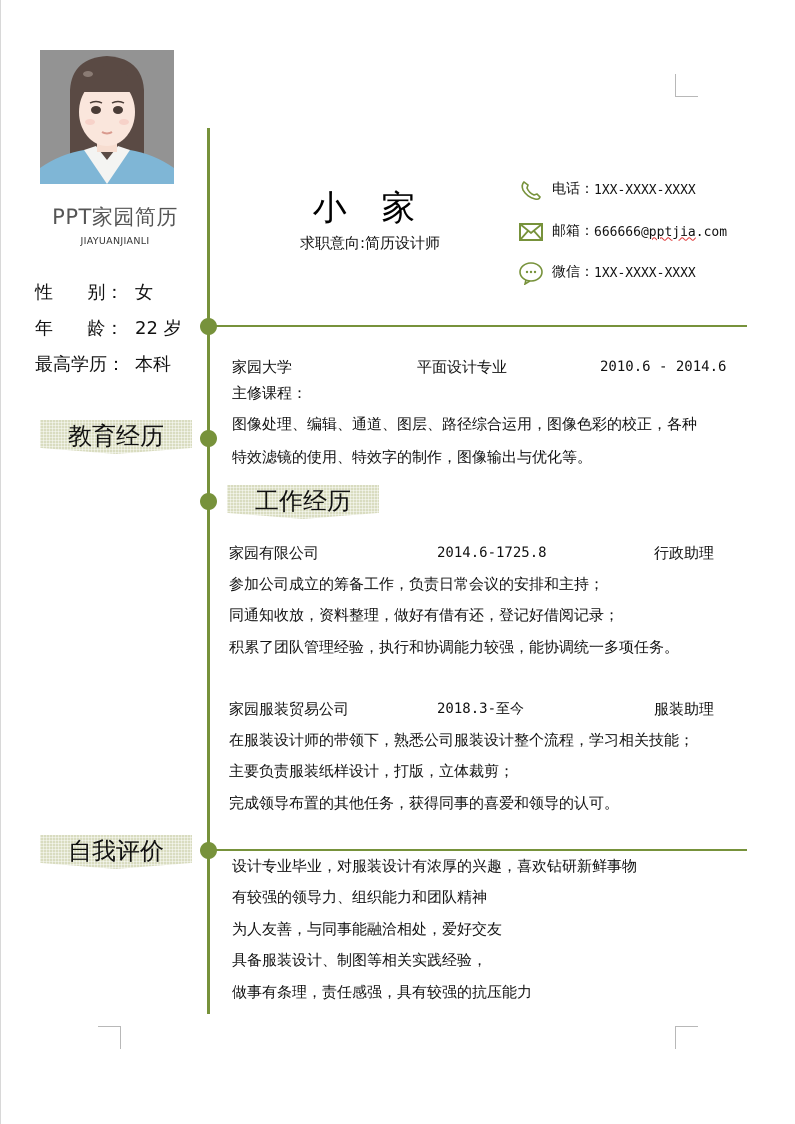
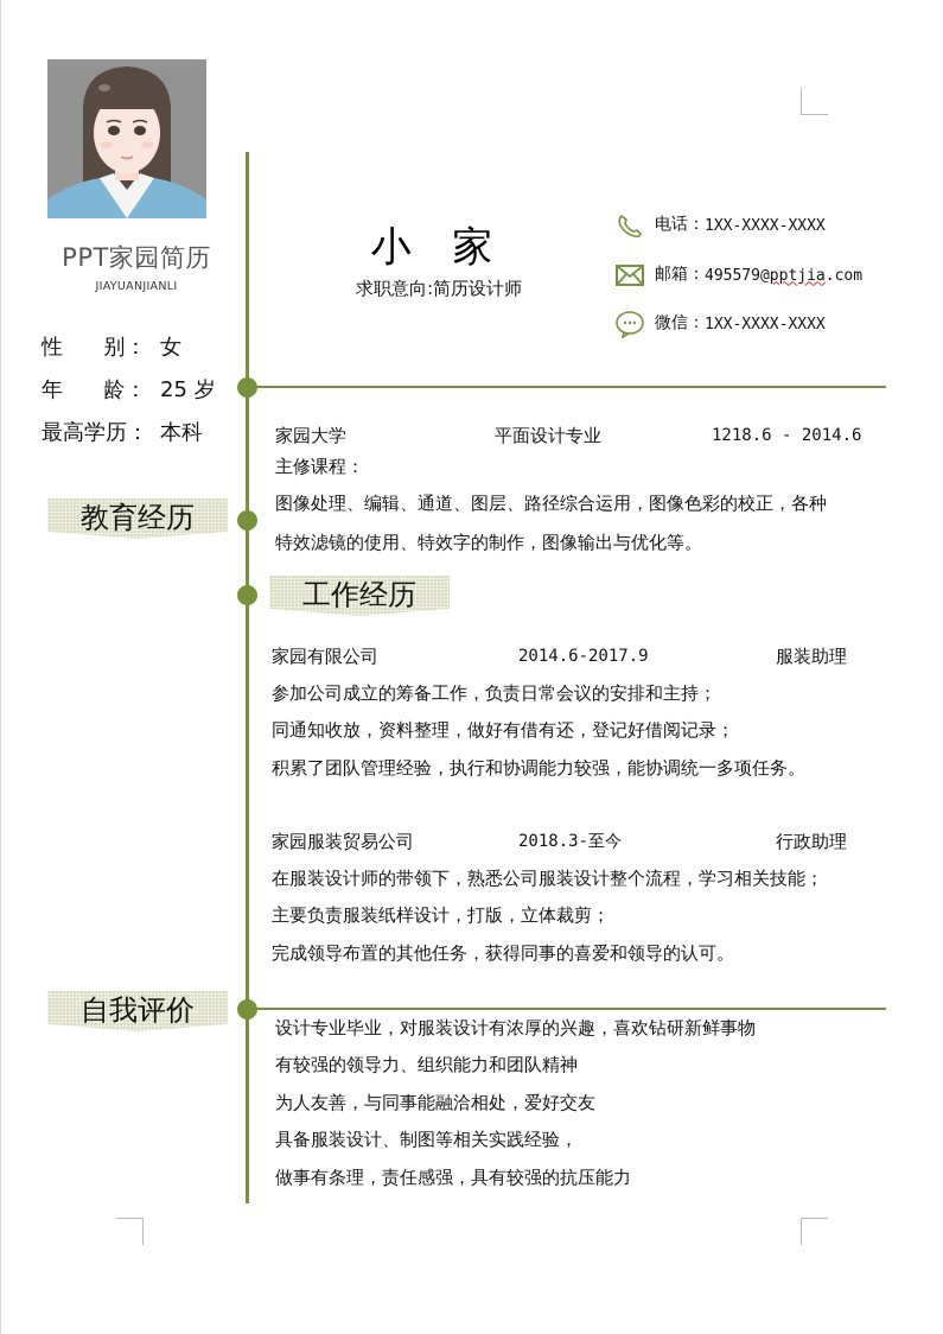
  PPT家园简历
  JIAYUANJIANLI
  性 别： 女
- 年 龄： 22 岁
+ 年 龄： 25 岁
  最高学历： 本科
  小 家
  求职意向:简历设计师
  电话：
  1XX-XXXX-XXXX
  邮箱：
- 666666@
+ 495579@
  pptjia
  .com
  微信：
  1XX-XXXX-XXXX
  教育经历
  家园大学
  平面设计专业
- 2010.6 - 2014.6
+ 1218.6 - 2014.6
  主修课程：
  图像处理、编辑、通道、图层、路径综合运用，图像色彩的校正，各种
  特效滤镜的使用、特效字的制作，图像输出与优化等。
  工作经历
  家园有限公司
- 2014.6-1725.8
+ 2014.6-2017.9
- 行政助理
+ 服装助理
  参加公司成立的筹备工作，负责日常会议的安排和主持；
  同通知收放，资料整理，做好有借有还，登记好借阅记录；
  积累了团队管理经验，执行和协调能力较强，能协调统一多项任务。
  家园服装贸易公司
  2018.3-至今
- 服装助理
+ 行政助理
  在服装设计师的带领下，熟悉公司服装设计整个流程，学习相关技能；
  主要负责服装纸样设计，打版，立体裁剪；
  完成领导布置的其他任务，获得同事的喜爱和领导的认可。
  自我评价
  设计专业毕业，对服装设计有浓厚的兴趣，喜欢钻研新鲜事物
  有较强的领导力、组织能力和团队精神
  为人友善，与同事能融洽相处，爱好交友
  具备服装设计、制图等相关实践经验，
  做事有条理，责任感强，具有较强的抗压能力
